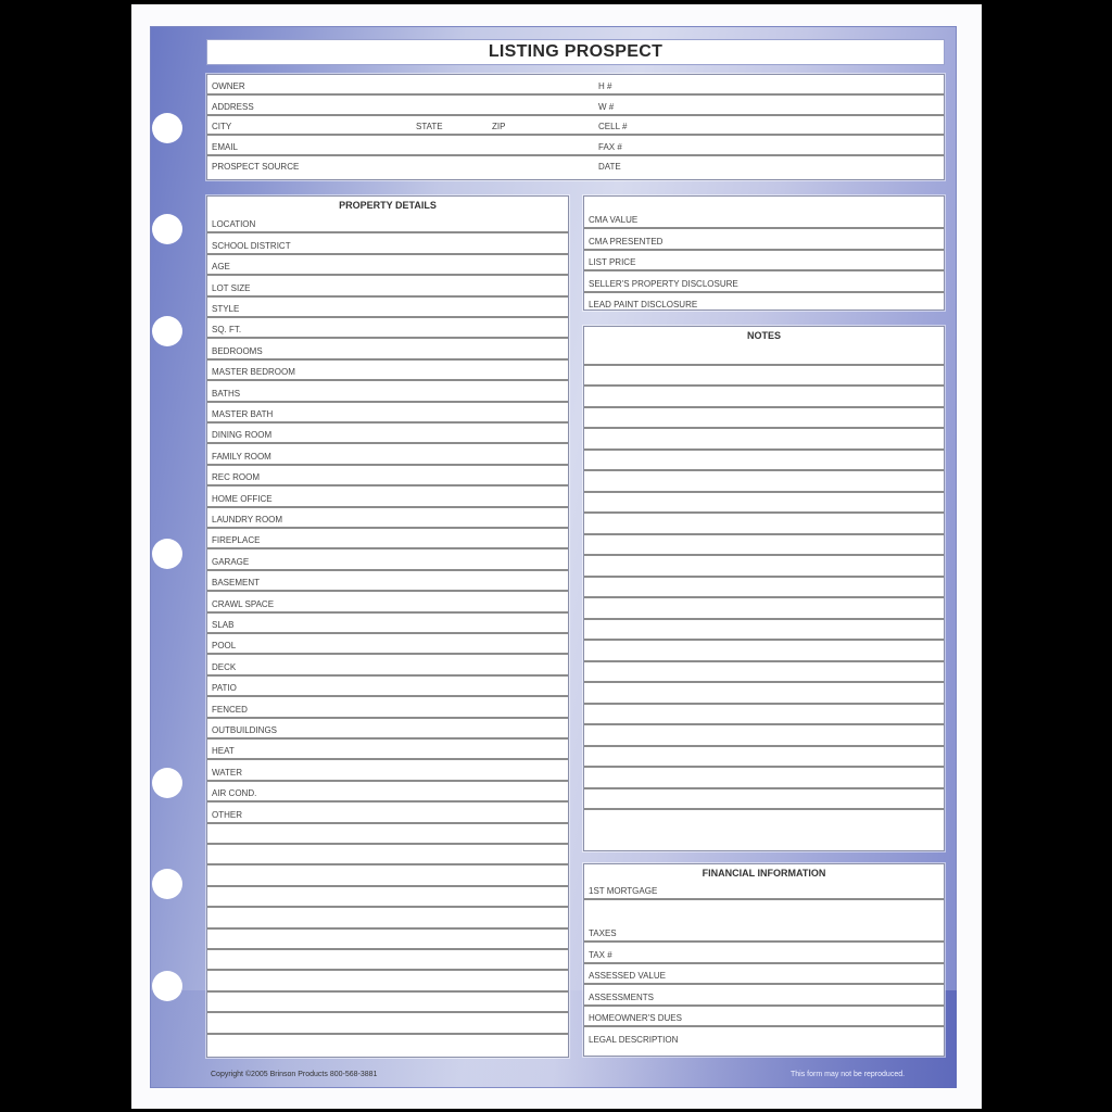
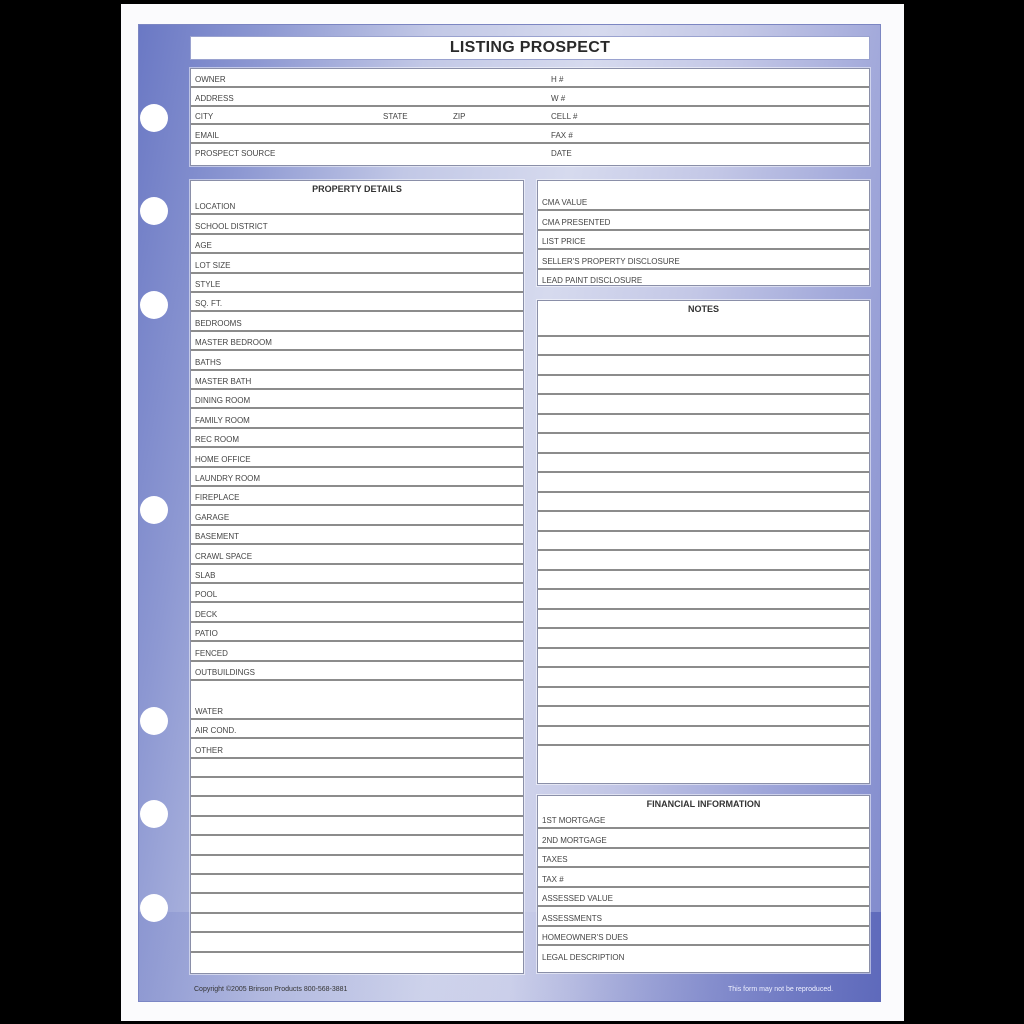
  LISTING PROSPECT
  OWNER
  H #
  ADDRESS
  W #
  CITY
  CELL #
  STATE
  ZIP
  EMAIL
  FAX #
  PROSPECT SOURCE
  DATE
  PROPERTY DETAILS
  LOCATION
  SCHOOL DISTRICT
  AGE
  LOT SIZE
  STYLE
  SQ. FT.
  BEDROOMS
  MASTER BEDROOM
  BATHS
  MASTER BATH
  DINING ROOM
  FAMILY ROOM
  REC ROOM
  HOME OFFICE
  LAUNDRY ROOM
  FIREPLACE
  GARAGE
  BASEMENT
  CRAWL SPACE
  SLAB
  POOL
  DECK
  PATIO
  FENCED
  OUTBUILDINGS
- HEAT
  WATER
  AIR COND.
  OTHER
  CMA VALUE
  CMA PRESENTED
  LIST PRICE
  SELLER'S PROPERTY DISCLOSURE
  LEAD PAINT DISCLOSURE
  NOTES
  FINANCIAL INFORMATION
  1ST MORTGAGE
+ 2ND MORTGAGE
  TAXES
  TAX #
  ASSESSED VALUE
  ASSESSMENTS
  HOMEOWNER'S DUES
  LEGAL DESCRIPTION
